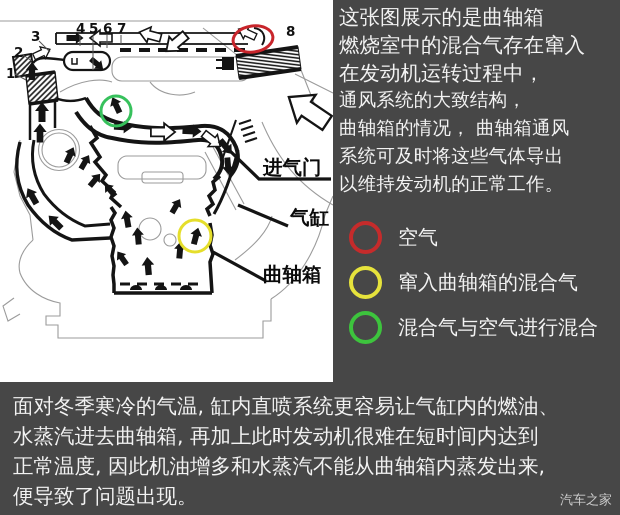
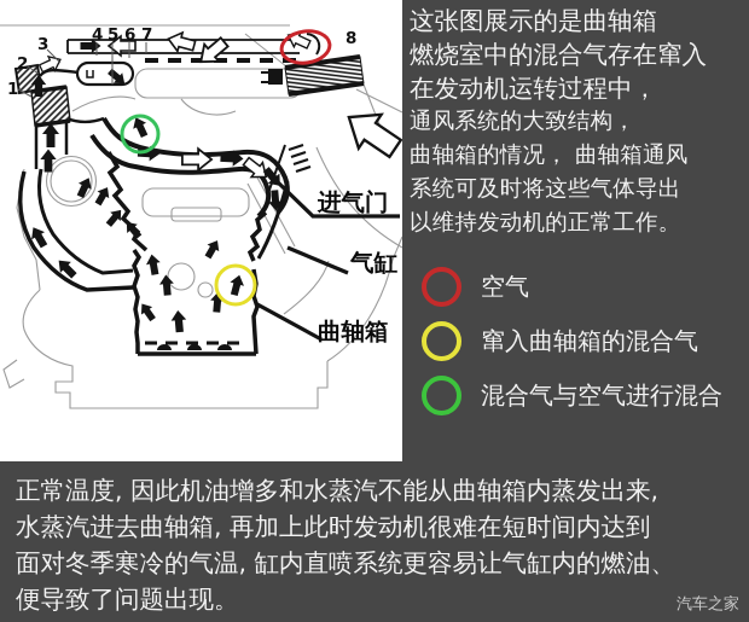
  1
  2
  3
  4
  5
  6
  7
  8
  进气门
  气缸
  曲轴箱
  这张图展示的是曲轴箱
  燃烧室中的混合气存在窜入
  在发动机运转过程中，
  通风系统的大致结构，
  曲轴箱的情况， 曲轴箱通风
  系统可及时将这些气体导出
  以维持发动机的正常工作。
  空气
  窜入曲轴箱的混合气
  混合气与空气进行混合
- 面对冬季寒冷的气温, 缸内直喷系统更容易让气缸内的燃油、
+ 正常温度, 因此机油增多和水蒸汽不能从曲轴箱内蒸发出来,
  水蒸汽进去曲轴箱, 再加上此时发动机很难在短时间内达到
- 正常温度, 因此机油增多和水蒸汽不能从曲轴箱内蒸发出来,
+ 面对冬季寒冷的气温, 缸内直喷系统更容易让气缸内的燃油、
  便导致了问题出现。
  汽车之家
